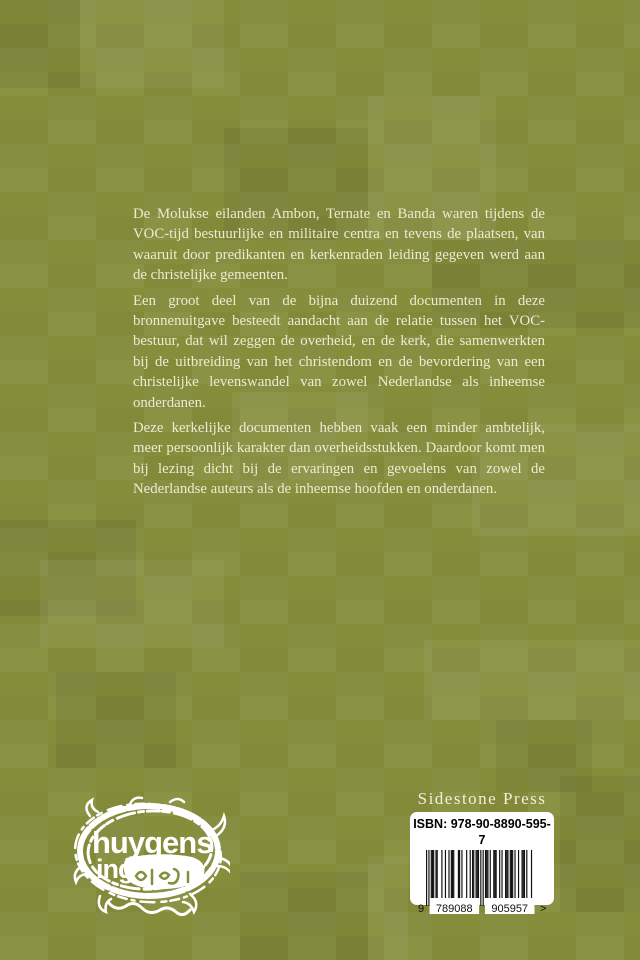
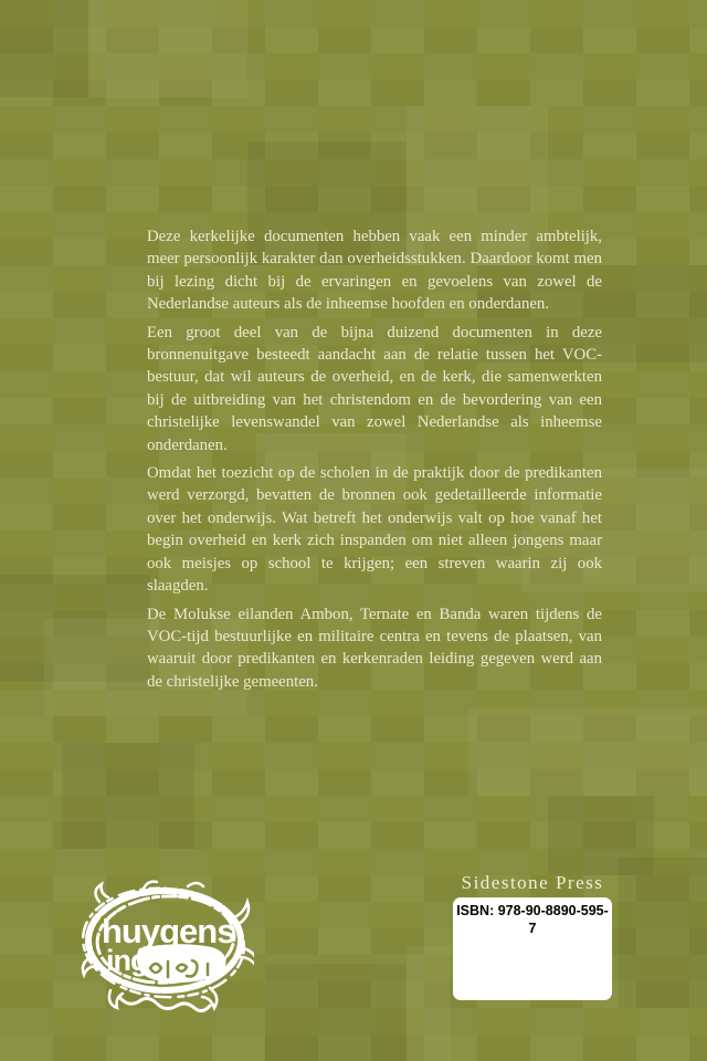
- De Molukse eilanden Ambon, Ternate en Banda waren tijdens de VOC-tijd bestuurlijke en militaire centra en tevens de plaatsen, van waaruit door predikanten en kerkenraden leiding gegeven werd aan de christelijke gemeenten.
+ Deze kerkelijke documenten hebben vaak een minder ambtelijk, meer persoonlijk karakter dan overheidsstukken. Daardoor komt men bij lezing dicht bij de ervaringen en gevoelens van zowel de Nederlandse auteurs als de inheemse hoofden en onderdanen.
- Een groot deel van de bijna duizend documenten in deze bronnenuitgave besteedt aandacht aan de relatie tussen het VOC-bestuur, dat wil zeggen de overheid, en de kerk, die samenwerkten bij de uitbreiding van het christendom en de bevordering van een christelijke levenswandel van zowel Nederlandse als inheemse onderdanen.
+ Een groot deel van de bijna duizend documenten in deze bronnenuitgave besteedt aandacht aan de relatie tussen het VOC-bestuur, dat wil auteurs de overheid, en de kerk, die samenwerkten bij de uitbreiding van het christendom en de bevordering van een christelijke levenswandel van zowel Nederlandse als inheemse onderdanen.
+ Omdat het toezicht op de scholen in de praktijk door de predikanten werd verzorgd, bevatten de bronnen ook gedetailleerde informatie over het onderwijs. Wat betreft het onderwijs valt op hoe vanaf het begin overheid en kerk zich inspanden om niet alleen jongens maar ook meisjes op school te krijgen; een streven waarin zij ook slaagden.
- Deze kerkelijke documenten hebben vaak een minder ambtelijk, meer persoonlijk karakter dan overheidsstukken. Daardoor komt men bij lezing dicht bij de ervaringen en gevoelens van zowel de Nederlandse auteurs als de inheemse hoofden en onderdanen.
+ De Molukse eilanden Ambon, Ternate en Banda waren tijdens de VOC-tijd bestuurlijke en militaire centra en tevens de plaatsen, van waaruit door predikanten en kerkenraden leiding gegeven werd aan de christelijke gemeenten.
  huygens
  ing
  Sidestone Press
  ISBN: 978-90-8890-595-7
- 9
- 789088
- 905957
- >
